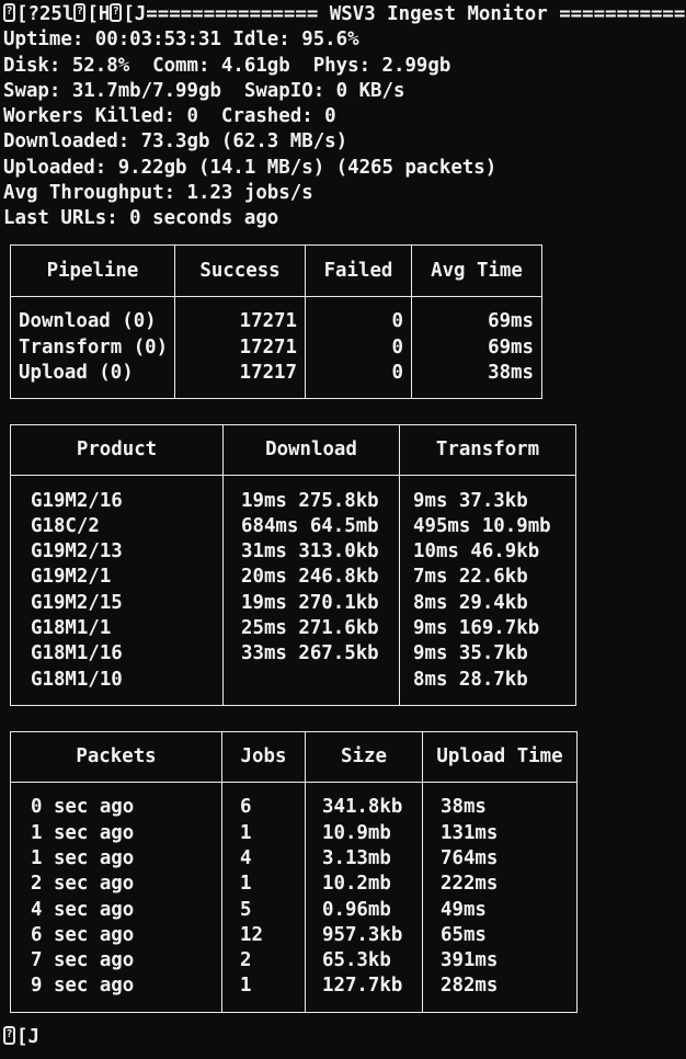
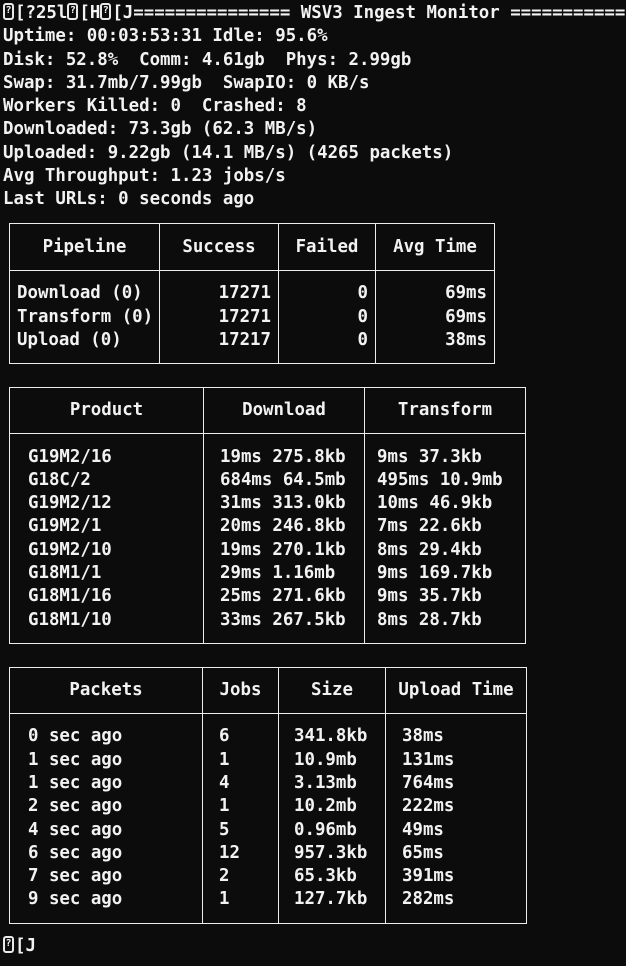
  ? [?25l ? [H ? [J=============== WSV3 Ingest Monitor ===========
  Uptime: 00:03:53:31 Idle: 95.6%
  Disk: 52.8% Comm: 4.61gb Phys: 2.99gb
  Swap: 31.7mb/7.99gb SwapIO: 0 KB/s
- Workers Killed: 0 Crashed: 0
+ Workers Killed: 0 Crashed: 8
  Downloaded: 73.3gb (62.3 MB/s)
  Uploaded: 9.22gb (14.1 MB/s) (4265 packets)
  Avg Throughput: 1.23 jobs/s
  Last URLs: 0 seconds ago
  Pipeline
  Success
  Failed
  Avg Time
  Download (0)
  Transform (0)
  Upload (0)
  17271
  17271
  17217
  0
  0
  0
  69ms
  69ms
  38ms
  Product
  Download
  Transform
  G19M2/16
  G18C/2
- G19M2/13
+ G19M2/12
  G19M2/1
- G19M2/15
+ G19M2/10
  G18M1/1
  G18M1/16
  G18M1/10
  19ms 275.8kb
  684ms 64.5mb
  31ms 313.0kb
  20ms 246.8kb
  19ms 270.1kb
+ 29ms 1.16mb
  25ms 271.6kb
  33ms 267.5kb
  9ms 37.3kb
  495ms 10.9mb
  10ms 46.9kb
  7ms 22.6kb
  8ms 29.4kb
  9ms 169.7kb
  9ms 35.7kb
  8ms 28.7kb
  Packets
  Jobs
  Size
  Upload Time
  0 sec ago
  1 sec ago
  1 sec ago
  2 sec ago
  4 sec ago
  6 sec ago
  7 sec ago
  9 sec ago
  6
  1
  4
  1
  5
  12
  2
  1
  341.8kb
  10.9mb
  3.13mb
  10.2mb
  0.96mb
  957.3kb
  65.3kb
  127.7kb
  38ms
  131ms
  764ms
  222ms
  49ms
  65ms
  391ms
  282ms
  ? [J
